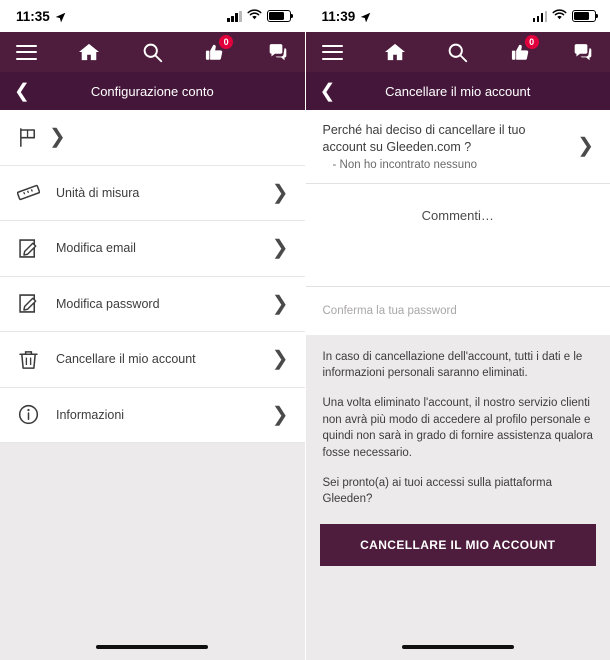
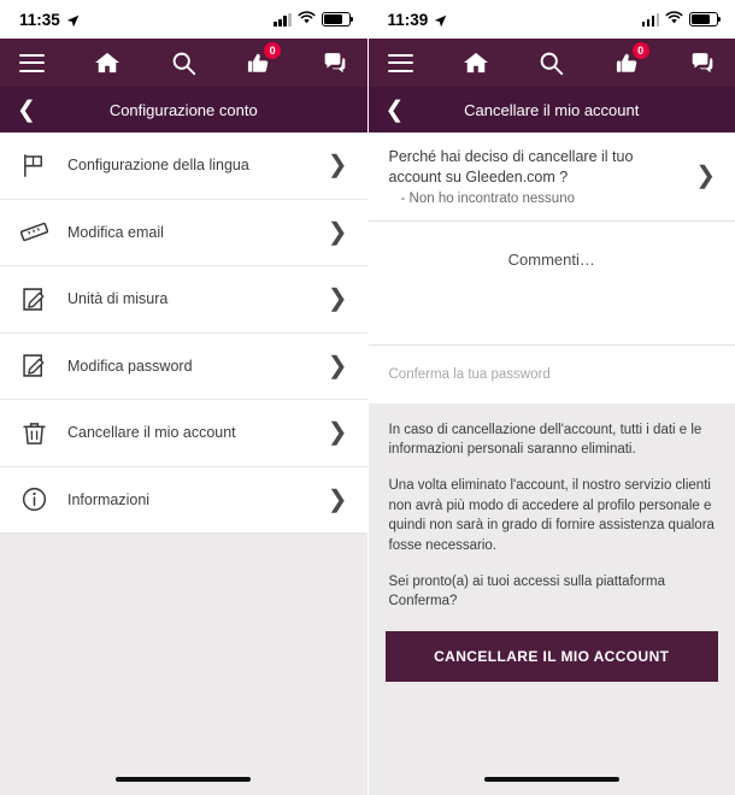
  11:35
  0
  ❮
  Configurazione conto
+ Configurazione della lingua
  ❯
- Unità di misura
+ Modifica email
  ❯
- Modifica email
+ Unità di misura
  ❯
  Modifica password
  ❯
  Cancellare il mio account
  ❯
  Informazioni
  ❯
  11:39
  0
  ❮
  Cancellare il mio account
  Perché hai deciso di cancellare il tuo account su Gleeden.com ?
  - Non ho incontrato nessuno
  ❯
  Commenti…
  Conferma la tua password
  In caso di cancellazione dell'account, tutti i dati e le informazioni personali saranno eliminati.
  Una volta eliminato l'account, il nostro servizio clienti non avrà più modo di accedere al profilo personale e quindi non sarà in grado di fornire assistenza qualora fosse necessario.
- Sei pronto(a) ai tuoi accessi sulla piattaforma Gleeden?
+ Sei pronto(a) ai tuoi accessi sulla piattaforma Conferma?
  CANCELLARE IL MIO ACCOUNT
